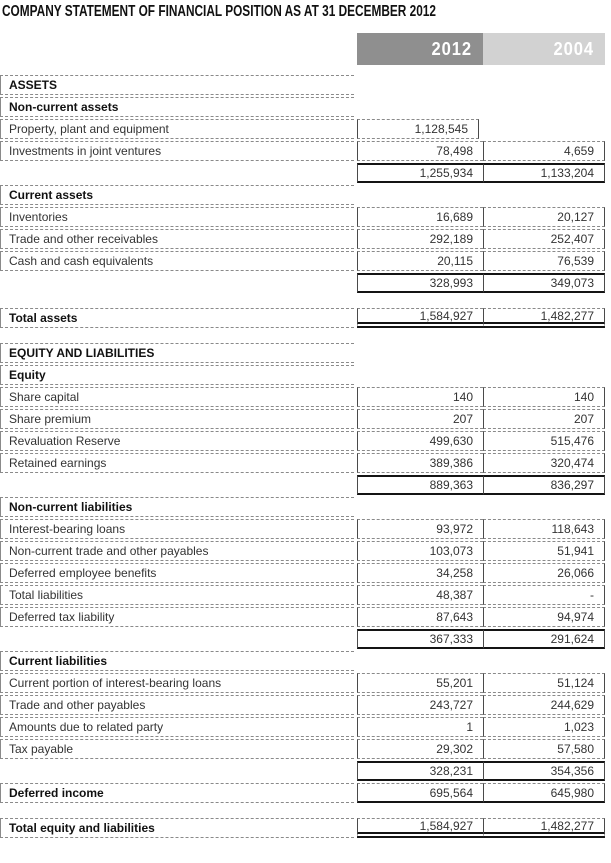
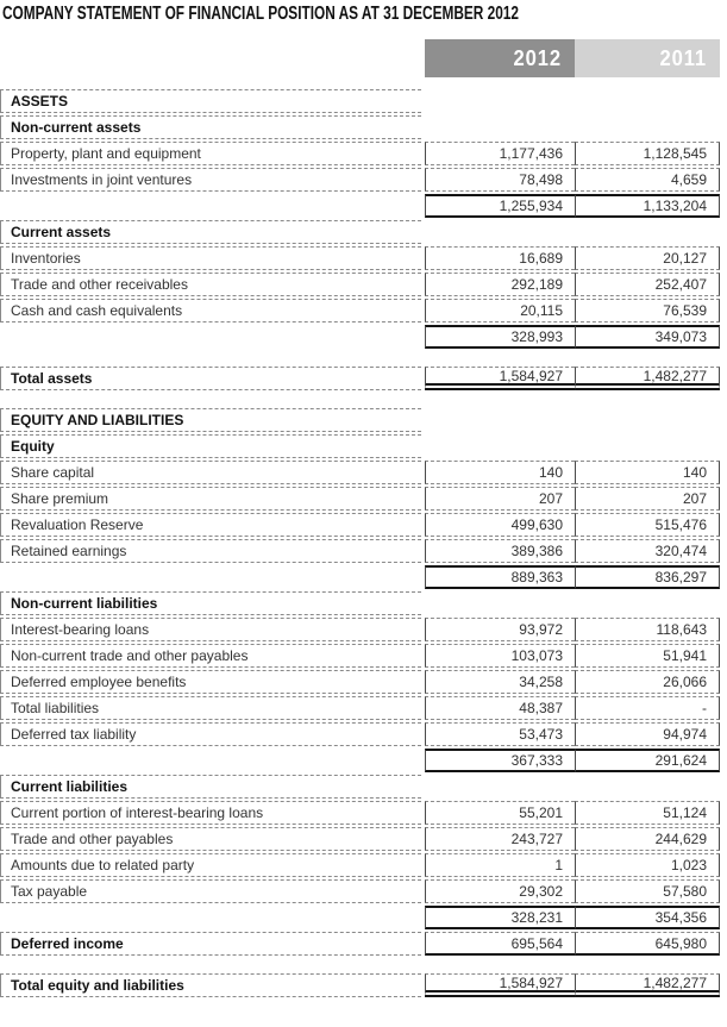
  COMPANY STATEMENT OF FINANCIAL POSITION AS AT 31 DECEMBER 2012
  2012
- 2004
+ 2011
  ASSETS
  Non-current assets
  Property, plant and equipment
+ 1,177,436
  1,128,545
  Investments in joint ventures
  78,498
  4,659
  1,255,934
  1,133,204
  Current assets
  Inventories
  16,689
  20,127
  Trade and other receivables
  292,189
  252,407
  Cash and cash equivalents
  20,115
  76,539
  328,993
  349,073
  Total assets
  1,584,927
  1,482,277
  EQUITY AND LIABILITIES
  Equity
  Share capital
  140
  140
  Share premium
  207
  207
  Revaluation Reserve
  499,630
  515,476
  Retained earnings
  389,386
  320,474
  889,363
  836,297
  Non-current liabilities
  Interest-bearing loans
  93,972
  118,643
  Non-current trade and other payables
  103,073
  51,941
  Deferred employee benefits
  34,258
  26,066
  Total liabilities
  48,387
  -
  Deferred tax liability
- 87,643
+ 53,473
  94,974
  367,333
  291,624
  Current liabilities
  Current portion of interest-bearing loans
  55,201
  51,124
  Trade and other payables
  243,727
  244,629
  Amounts due to related party
  1
  1,023
  Tax payable
  29,302
  57,580
  328,231
  354,356
  Deferred income
  695,564
  645,980
  Total equity and liabilities
  1,584,927
  1,482,277
